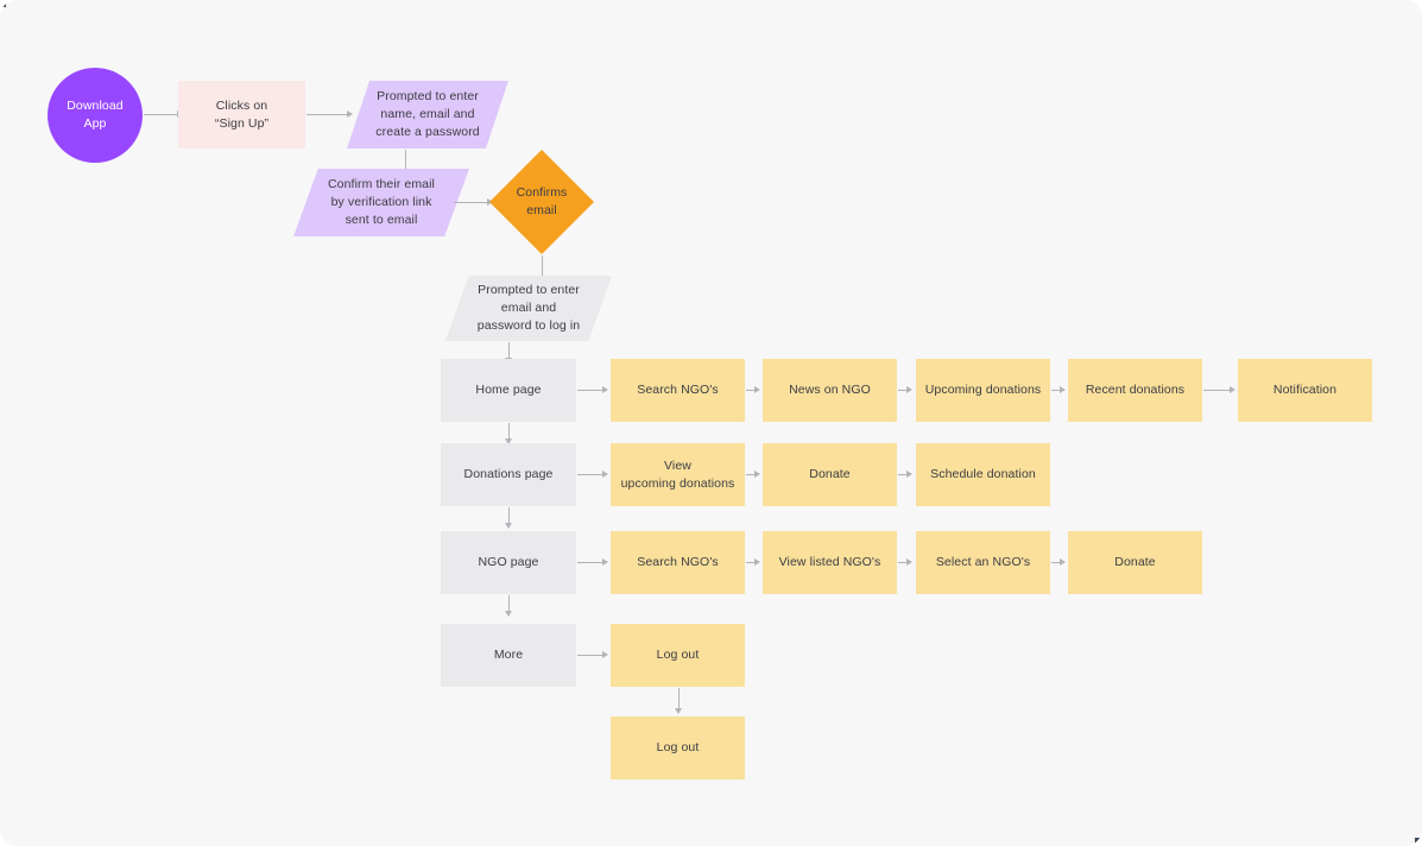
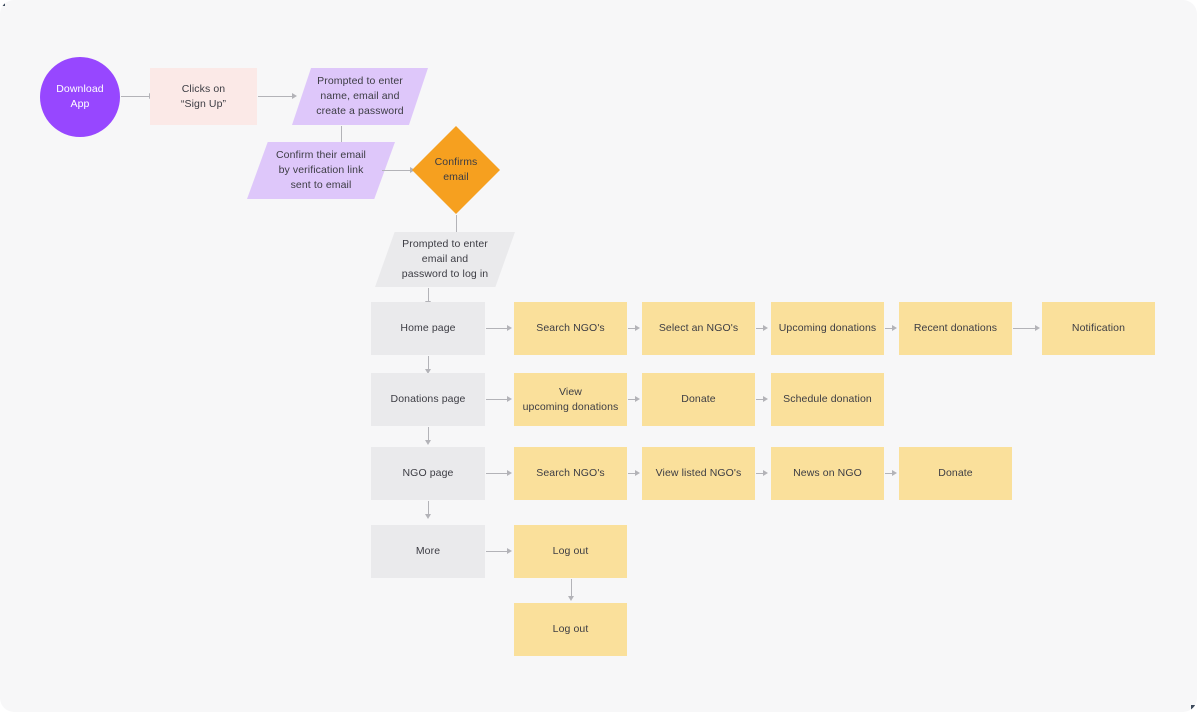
  Download
  App
  Clicks on
  “Sign Up”
  Prompted to enter
  name, email and
  create a password
  Confirm their email
  by verification link
  sent to email
  Confirms
  email
  Prompted to enter
  email and
  password to log in
  Home page
  Search NGO's
- News on NGO
+ Select an NGO's
  Upcoming donations
  Recent donations
  Notification
  Donations page
  View
  upcoming donations
  Donate
  Schedule donation
  NGO page
  Search NGO's
  View listed NGO's
- Select an NGO's
+ News on NGO
  Donate
  More
  Log out
  Log out
